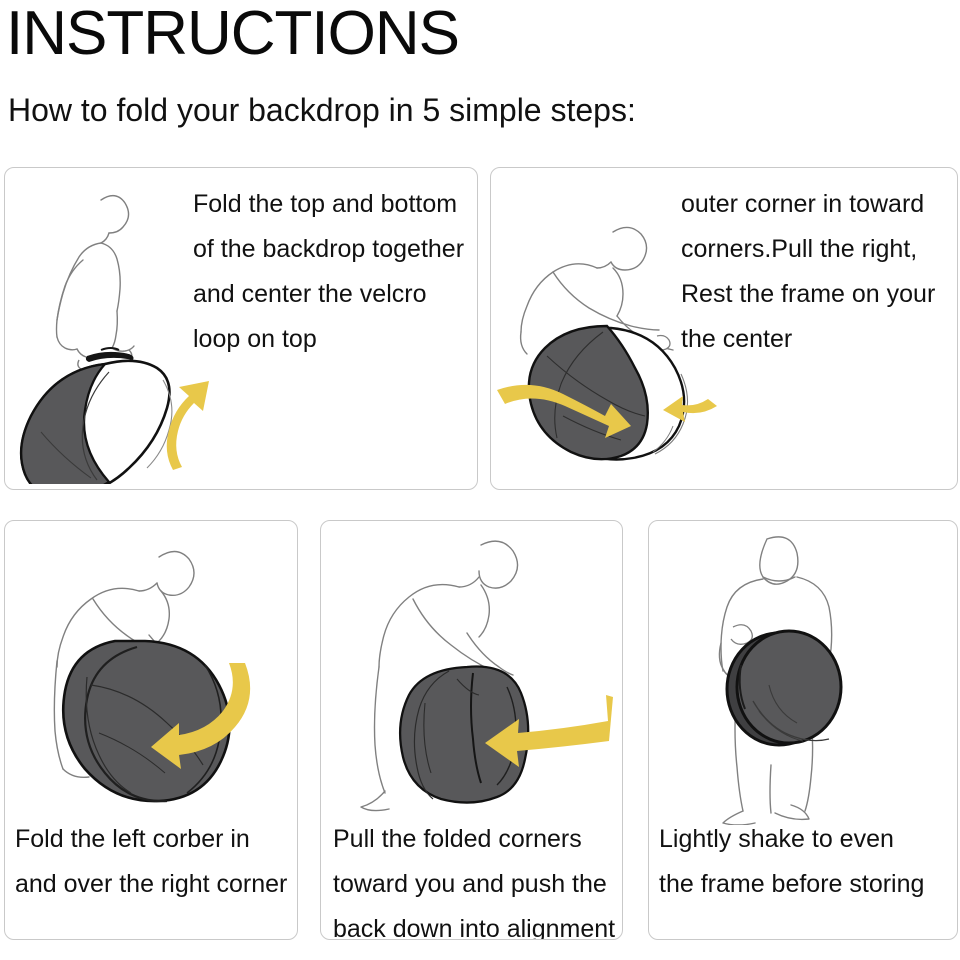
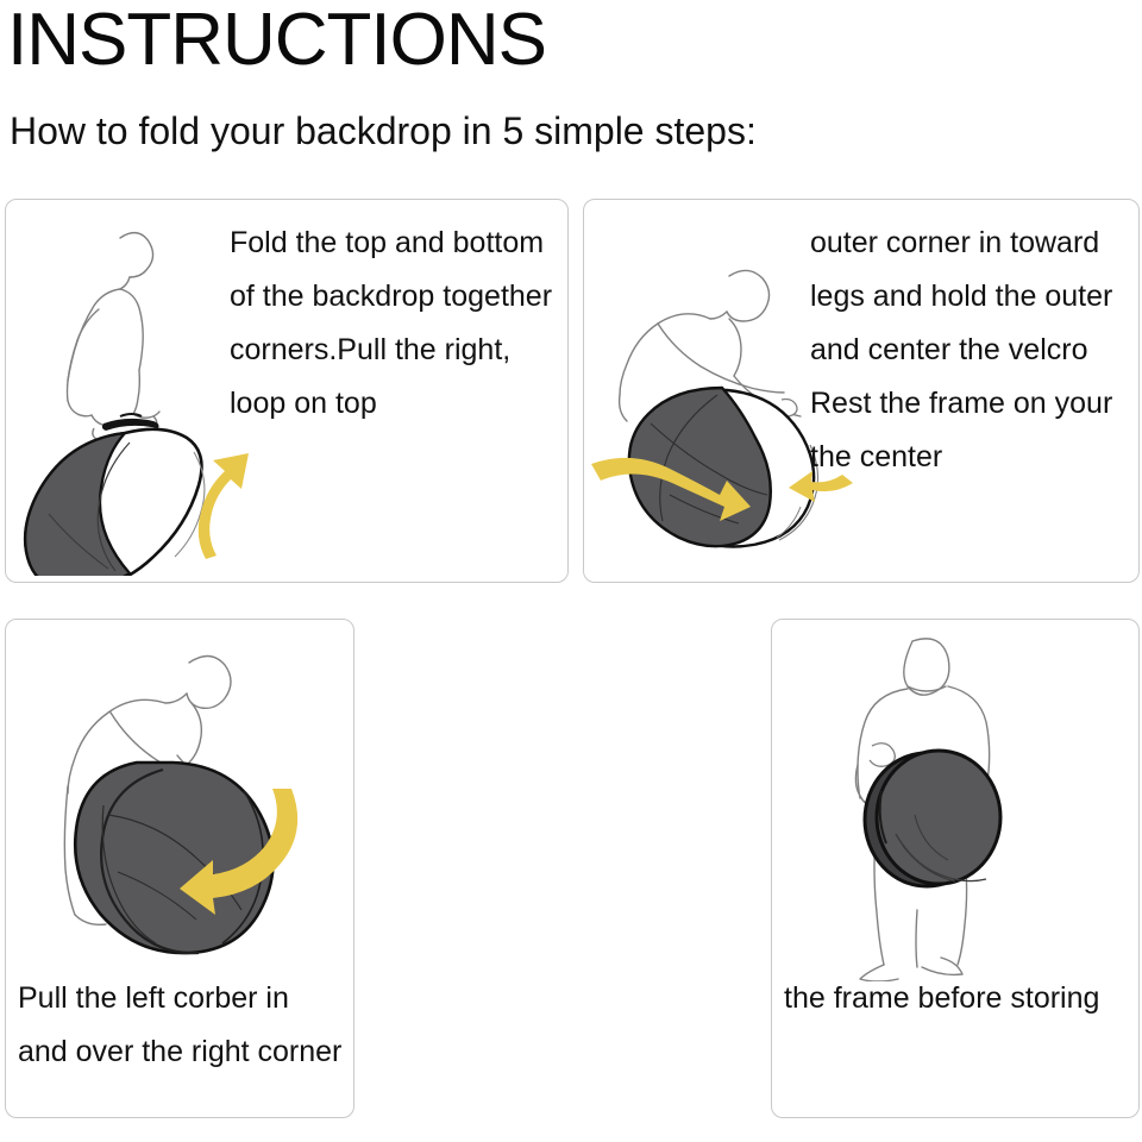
  INSTRUCTIONS
  How to fold your backdrop in 5 simple steps:
  Fold the top and bottom
  of the backdrop together
- and center the velcro
+ corners.Pull the right,
  loop on top
  outer corner in toward
+ legs and hold the outer
- corners.Pull the right,
+ and center the velcro
  Rest the frame on your
  the center
- Fold the left corber in
+ Pull the left corber in
  and over the right corner
- Pull the folded corners
- toward you and push the
- back down into alignment
- Lightly shake to even
  the frame before storing
